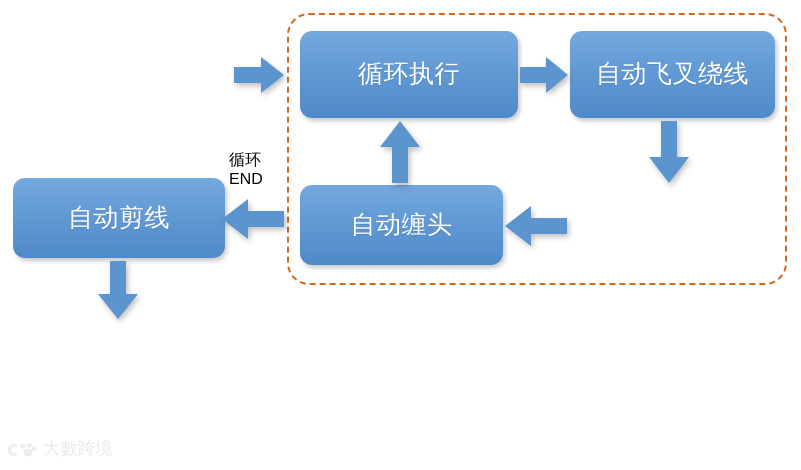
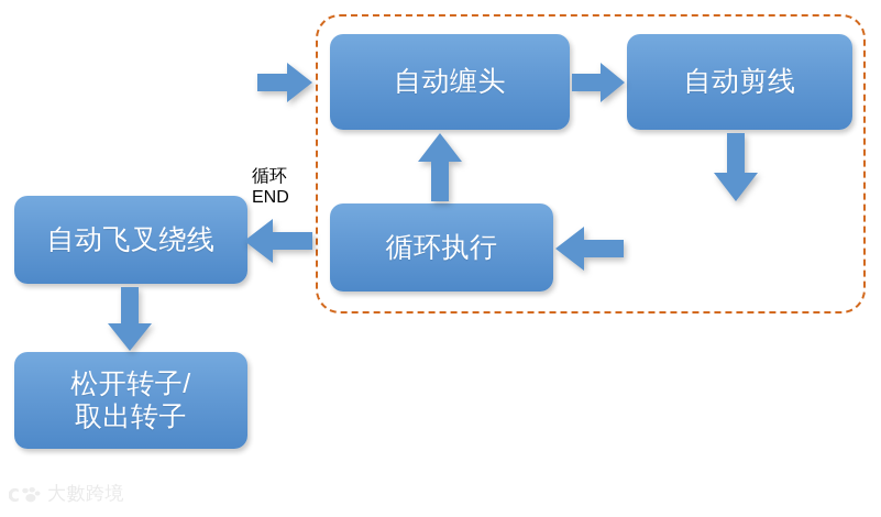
- 循环执行
+ 自动缠头
- 自动飞叉绕线
+ 自动剪线
- 自动缠头
+ 循环执行
- 自动剪线
+ 自动飞叉绕线
+ 松开转子/
+ 取出转子
  循环
  END
